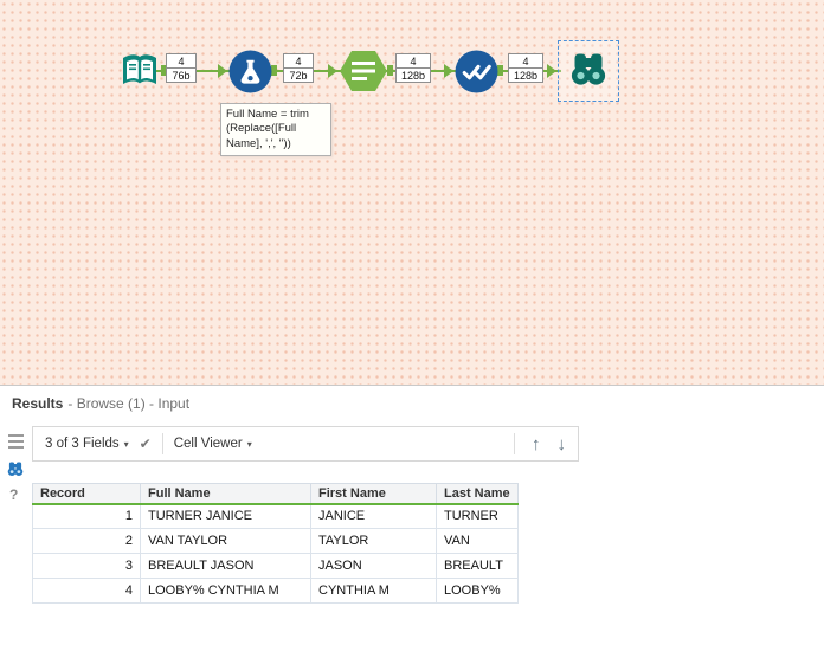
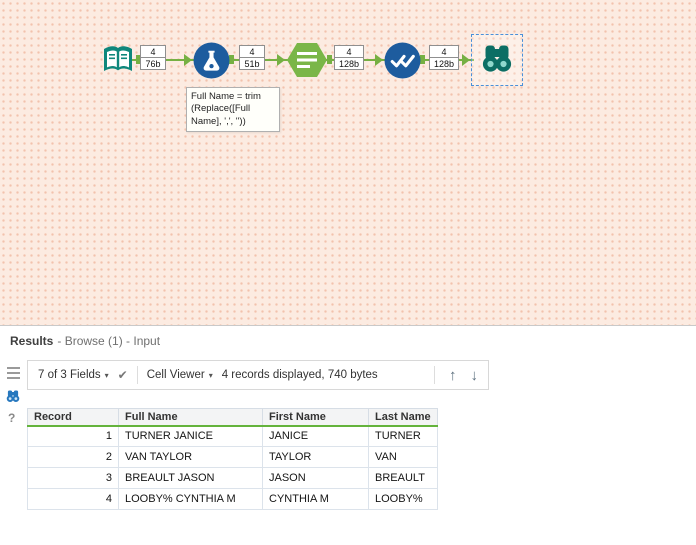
  4
  76b
  4
- 72b
+ 51b
  4
  128b
  4
  128b
  Full Name = trim
  (Replace([Full
  Name], ',', ''))
  Results - Browse (1) - Input
  ?
- 3 of 3 Fields
+ 7 of 3 Fields
  ▾
  ✔
  Cell Viewer
  ▾
+ 4 records displayed, 740 bytes
  ↑
  ↓
  Record	Full Name	First Name	Last Name
  1	TURNER JANICE	JANICE	TURNER
  2	VAN TAYLOR	TAYLOR	VAN
  3	BREAULT JASON	JASON	BREAULT
  4	LOOBY% CYNTHIA M	CYNTHIA M	LOOBY%
